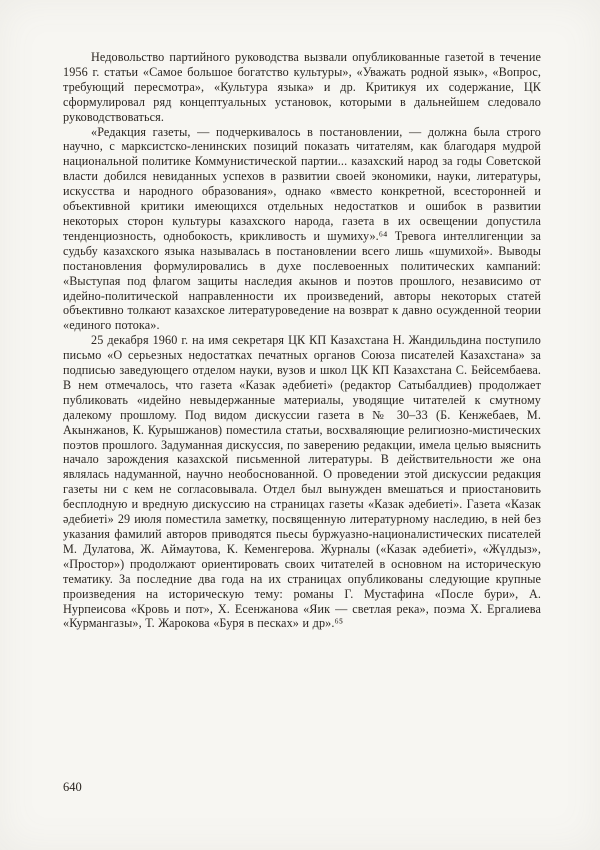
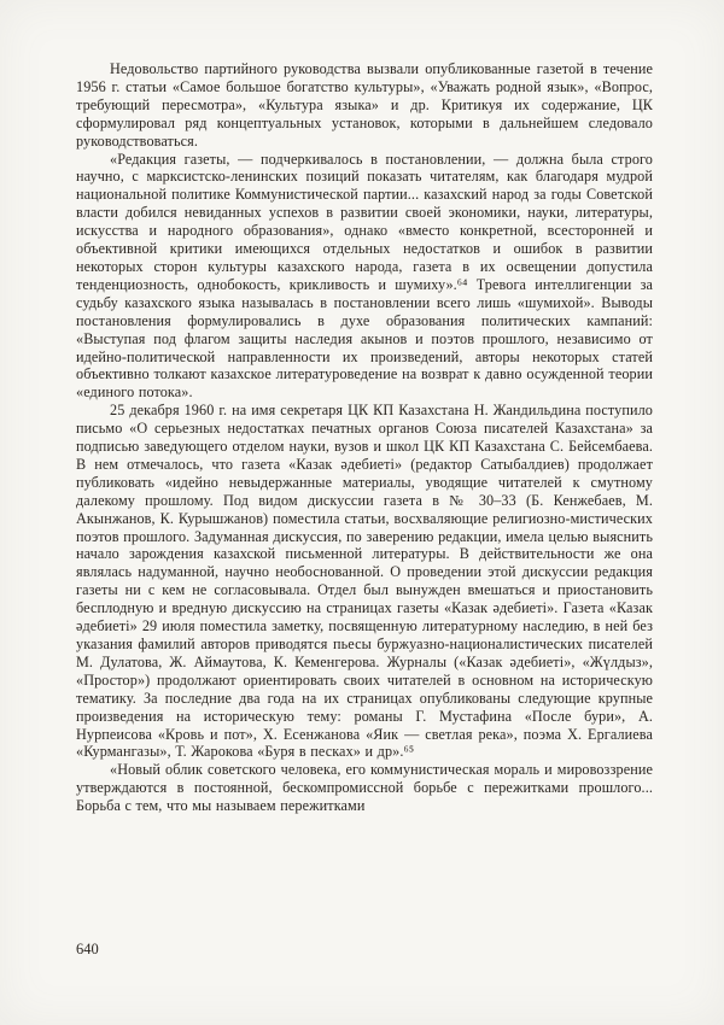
  Недовольство партийного руководства вызвали опубликованные газетой в течение 1956 г. статьи «Самое большое богатство культуры», «Уважать родной язык», «Вопрос, требующий пересмотра», «Культура языка» и др. Критикуя их содержание, ЦК сформулировал ряд концептуальных установок, которыми в дальнейшем следовало руководствоваться.
- «Редакция газеты, — подчеркивалось в постановлении, — должна была строго научно, с марксистско-ленинских позиций показать читателям, как благодаря мудрой национальной политике Коммунистической партии... казахский народ за годы Советской власти добился невиданных успехов в развитии своей экономики, науки, литературы, искусства и народного образования», однако «вместо конкретной, всесторонней и объективной критики имеющихся отдельных недостатков и ошибок в развитии некоторых сторон культуры казахского народа, газета в их освещении допустила тенденциозность, однобокость, крикливость и шумиху».⁶⁴ Тревога интеллигенции за судьбу казахского языка называлась в постановлении всего лишь «шумихой». Выводы постановления формулировались в духе послевоенных политических кампаний: «Выступая под флагом защиты наследия акынов и поэтов прошлого, независимо от идейно-политической направленности их произведений, авторы некоторых статей объективно толкают казахское литературоведение на возврат к давно осужденной теории «единого потока».
+ «Редакция газеты, — подчеркивалось в постановлении, — должна была строго научно, с марксистско-ленинских позиций показать читателям, как благодаря мудрой национальной политике Коммунистической партии... казахский народ за годы Советской власти добился невиданных успехов в развитии своей экономики, науки, литературы, искусства и народного образования», однако «вместо конкретной, всесторонней и объективной критики имеющихся отдельных недостатков и ошибок в развитии некоторых сторон культуры казахского народа, газета в их освещении допустила тенденциозность, однобокость, крикливость и шумиху».⁶⁴ Тревога интеллигенции за судьбу казахского языка называлась в постановлении всего лишь «шумихой». Выводы постановления формулировались в духе образования политических кампаний: «Выступая под флагом защиты наследия акынов и поэтов прошлого, независимо от идейно-политической направленности их произведений, авторы некоторых статей объективно толкают казахское литературоведение на возврат к давно осужденной теории «единого потока».
  25 декабря 1960 г. на имя секретаря ЦК КП Казахстана Н. Жандильдина поступило письмо «О серьезных недостатках печатных органов Союза писателей Казахстана» за подписью заведующего отделом науки, вузов и школ ЦК КП Казахстана С. Бейсембаева. В нем отмечалось, что газета «Казак әдебиеті» (редактор Сатыбалдиев) продолжает публиковать «идейно невыдержанные материалы, уводящие читателей к смутному далекому прошлому. Под видом дискуссии газета в № 30–33 (Б. Кенжебаев, М. Акынжанов, К. Курышжанов) поместила статьи, восхваляющие религиозно-мистических поэтов прошлого. Задуманная дискуссия, по заверению редакции, имела целью выяснить начало зарождения казахской письменной литературы. В действительности же она являлась надуманной, научно необоснованной. О проведении этой дискуссии редакция газеты ни с кем не согласовывала. Отдел был вынужден вмешаться и приостановить бесплодную и вредную дискуссию на страницах газеты «Казак әдебиеті». Газета «Казак әдебиеті» 29 июля поместила заметку, посвященную литературному наследию, в ней без указания фамилий авторов приводятся пьесы буржуазно-националистических писателей М. Дулатова, Ж. Аймаутова, К. Кеменгерова. Журналы («Казак әдебиеті», «Жүлдыз», «Простор») продолжают ориентировать своих читателей в основном на историческую тематику. За последние два года на их страницах опубликованы следующие крупные произведения на историческую тему: романы Г. Мустафина «После бури», А. Нурпеисова «Кровь и пот», Х. Есенжанова «Яик — светлая река», поэма Х. Ергалиева «Курмангазы», Т. Жарокова «Буря в песках» и др».⁶⁵
+ «Новый облик советского человека, его коммунистическая мораль и мировоззрение утверждаются в постоянной, бескомпромиссной борьбе с пережитками прошлого... Борьба с тем, что мы называем пережитками
  640
